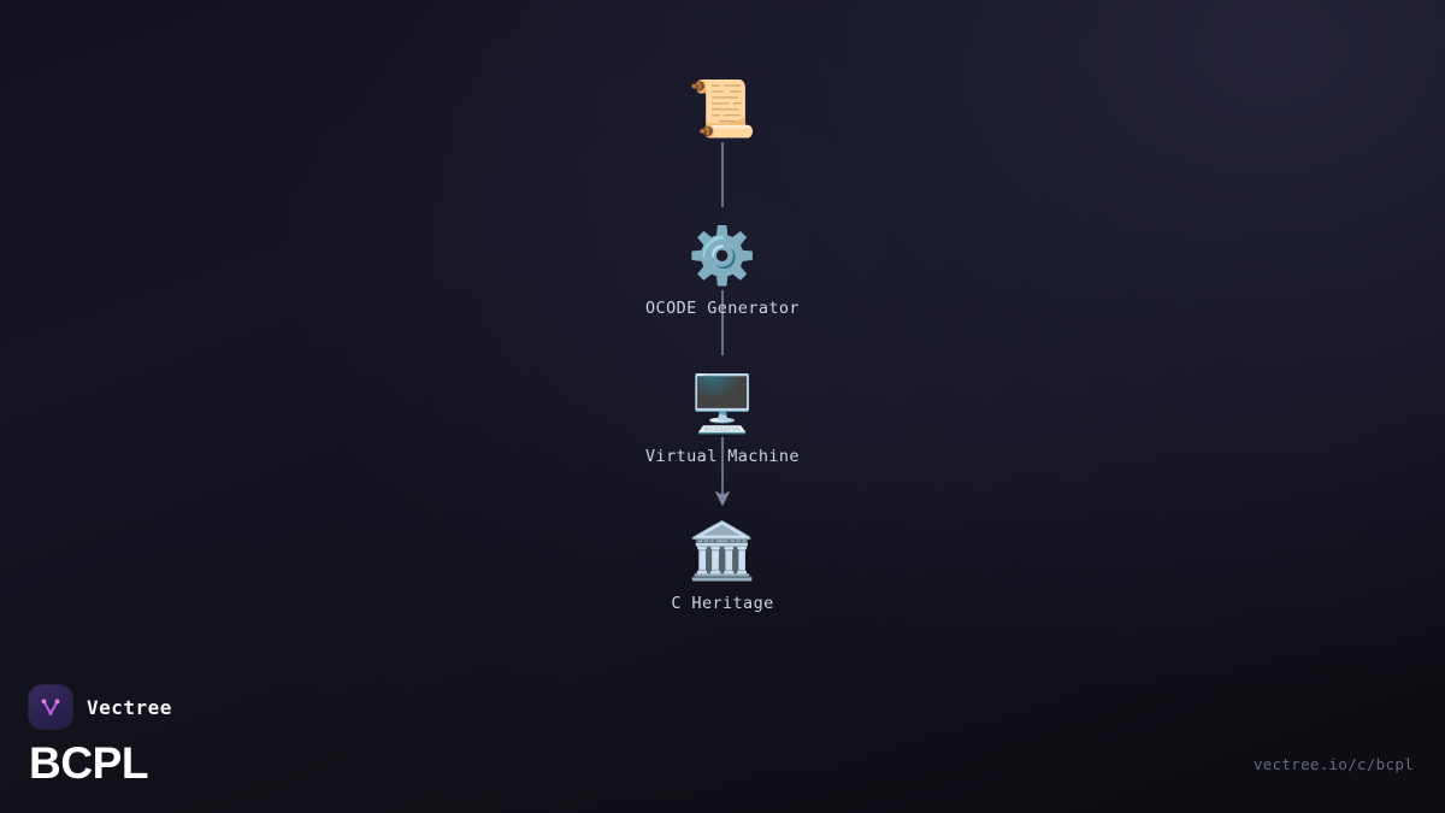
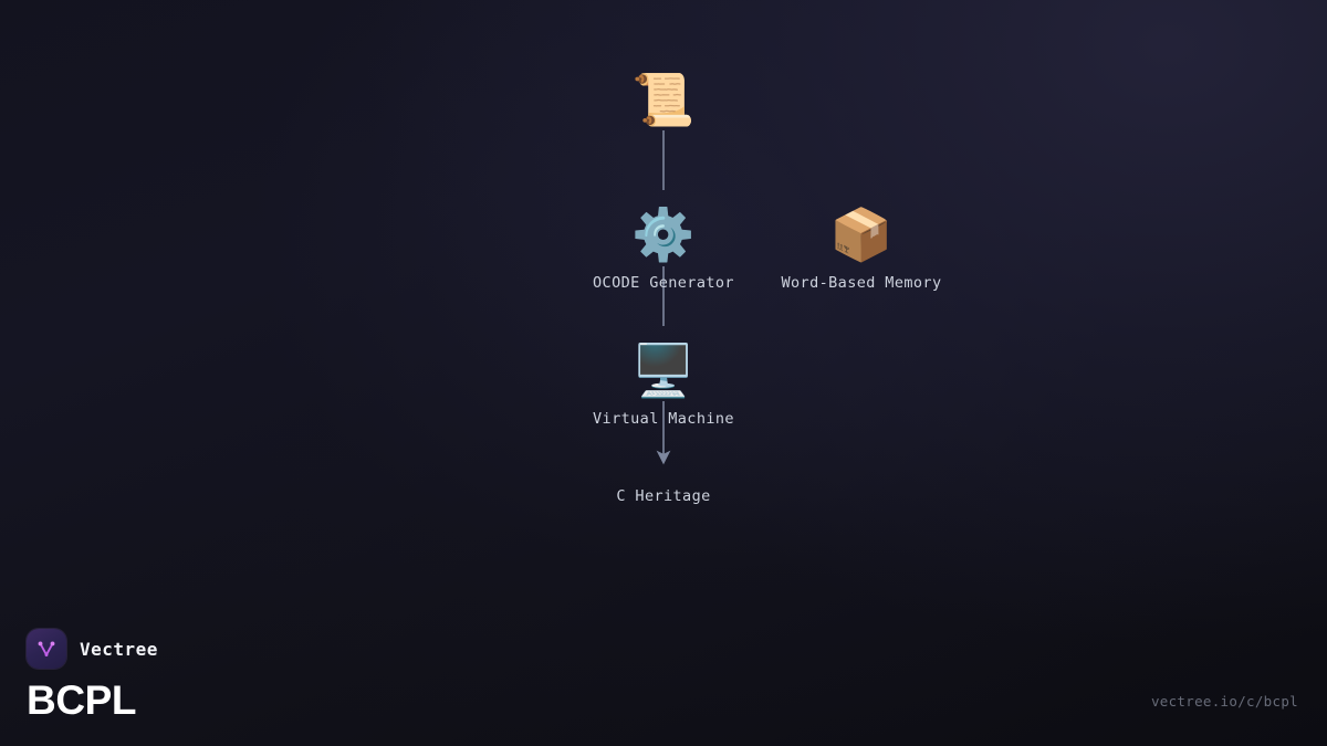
  📜
  ⚙️
  OCODE Generator
+ 📦
+ Word-Based Memory
  🖥️
  Virtual Machine
- 🏛️
  C Heritage
  Vectree
  BCPL
  vectree.io/c/bcpl
